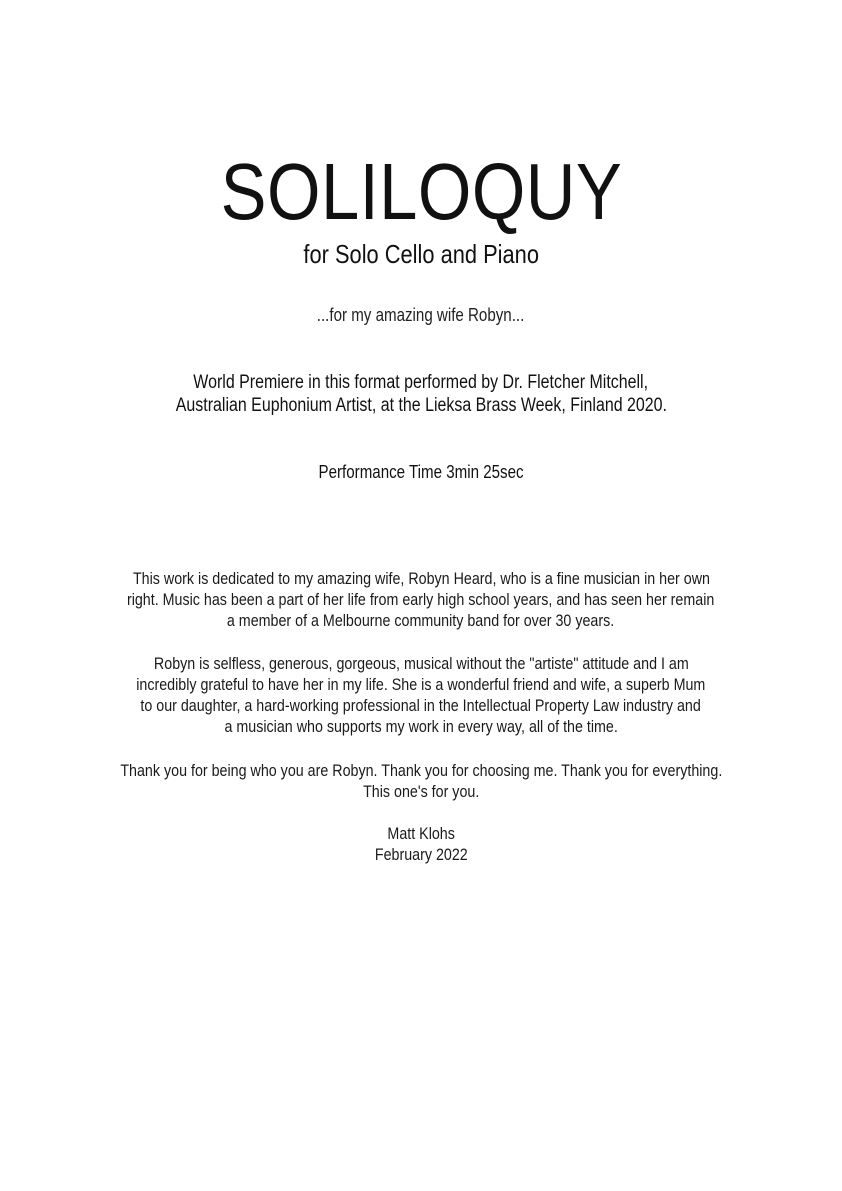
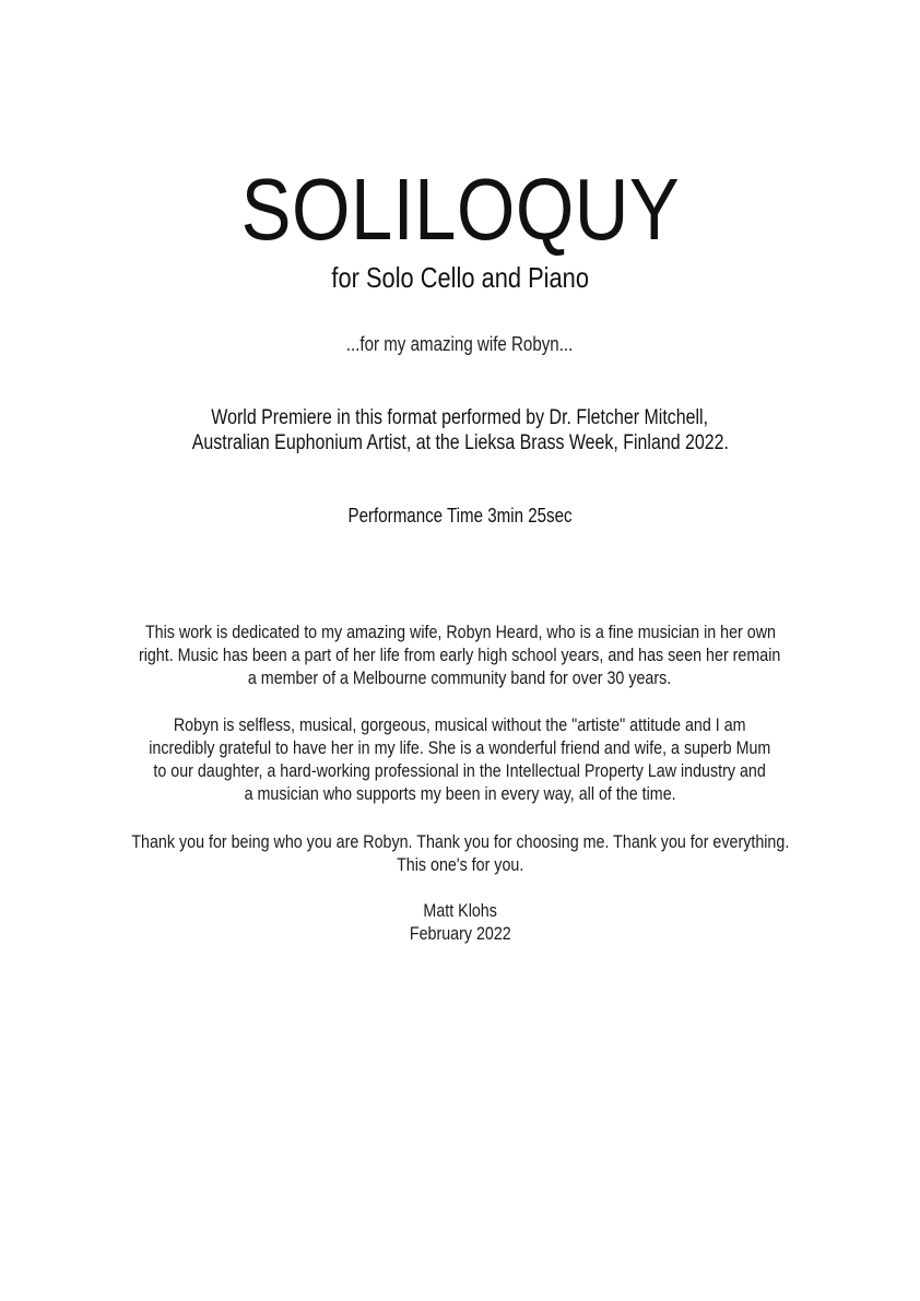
  SOLILOQUY
  for Solo Cello and Piano
  ...for my amazing wife Robyn...
  World Premiere in this format performed by Dr. Fletcher Mitchell,
- Australian Euphonium Artist, at the Lieksa Brass Week, Finland 2020.
+ Australian Euphonium Artist, at the Lieksa Brass Week, Finland 2022.
  Performance Time 3min 25sec
  This work is dedicated to my amazing wife, Robyn Heard, who is a fine musician in her own
  right. Music has been a part of her life from early high school years, and has seen her remain
  a member of a Melbourne community band for over 30 years.
- Robyn is selfless, generous, gorgeous, musical without the "artiste" attitude and I am
+ Robyn is selfless, musical, gorgeous, musical without the "artiste" attitude and I am
  incredibly grateful to have her in my life. She is a wonderful friend and wife, a superb Mum
  to our daughter, a hard-working professional in the Intellectual Property Law industry and
- a musician who supports my work in every way, all of the time.
+ a musician who supports my been in every way, all of the time.
  Thank you for being who you are Robyn. Thank you for choosing me. Thank you for everything.
  This one's for you.
  Matt Klohs
  February 2022
